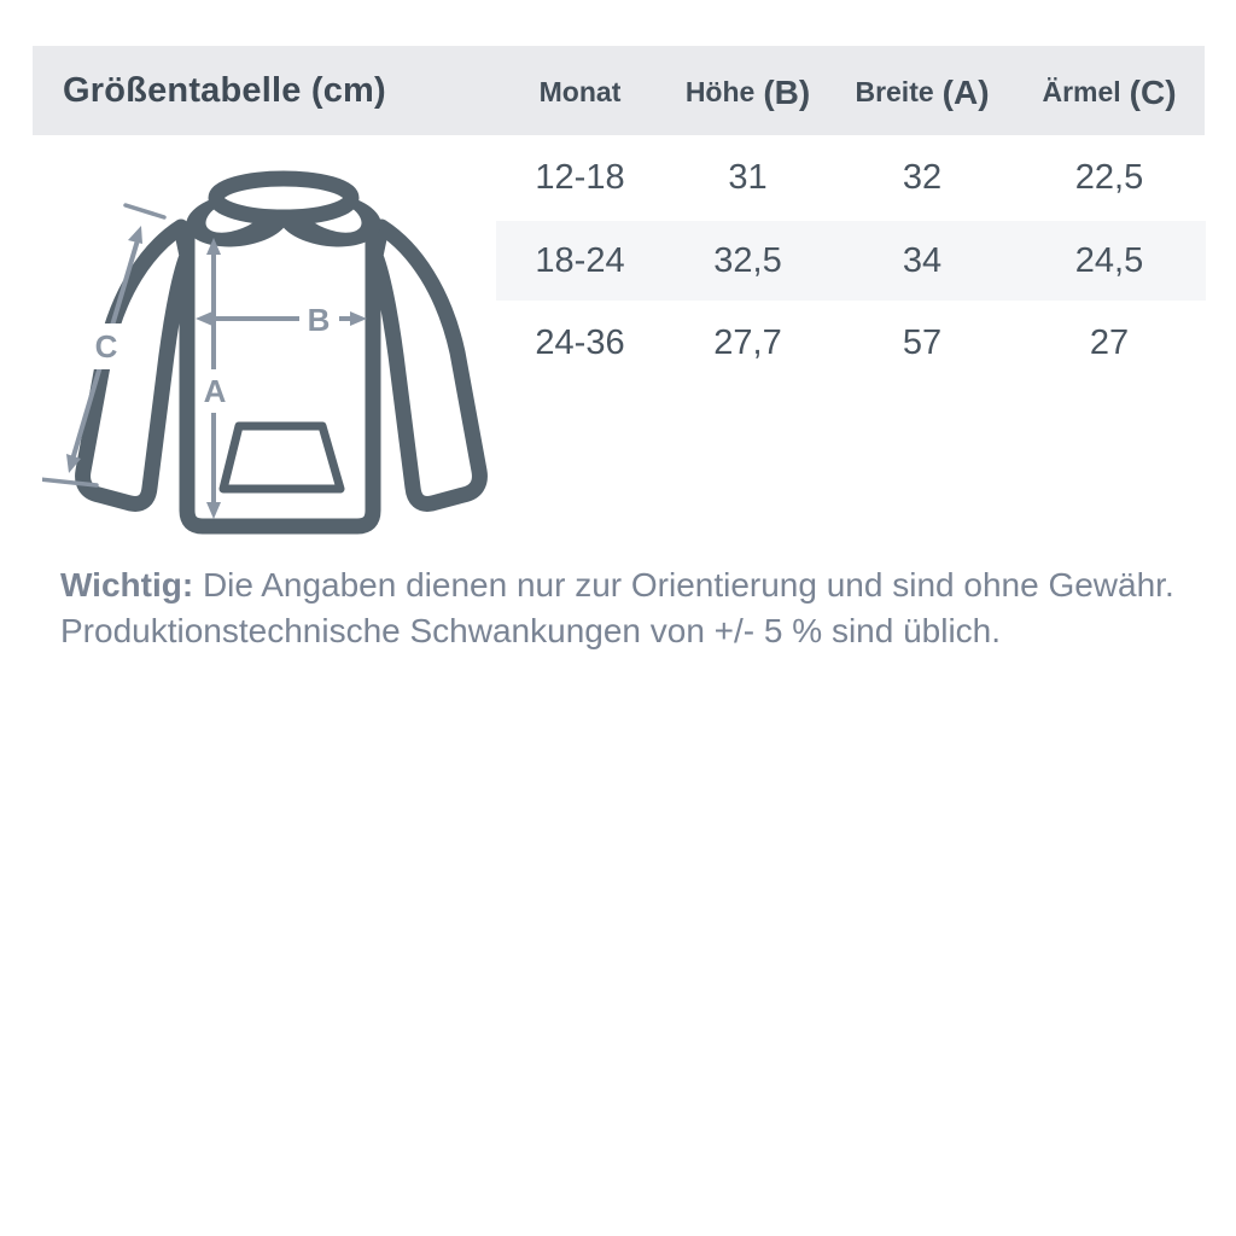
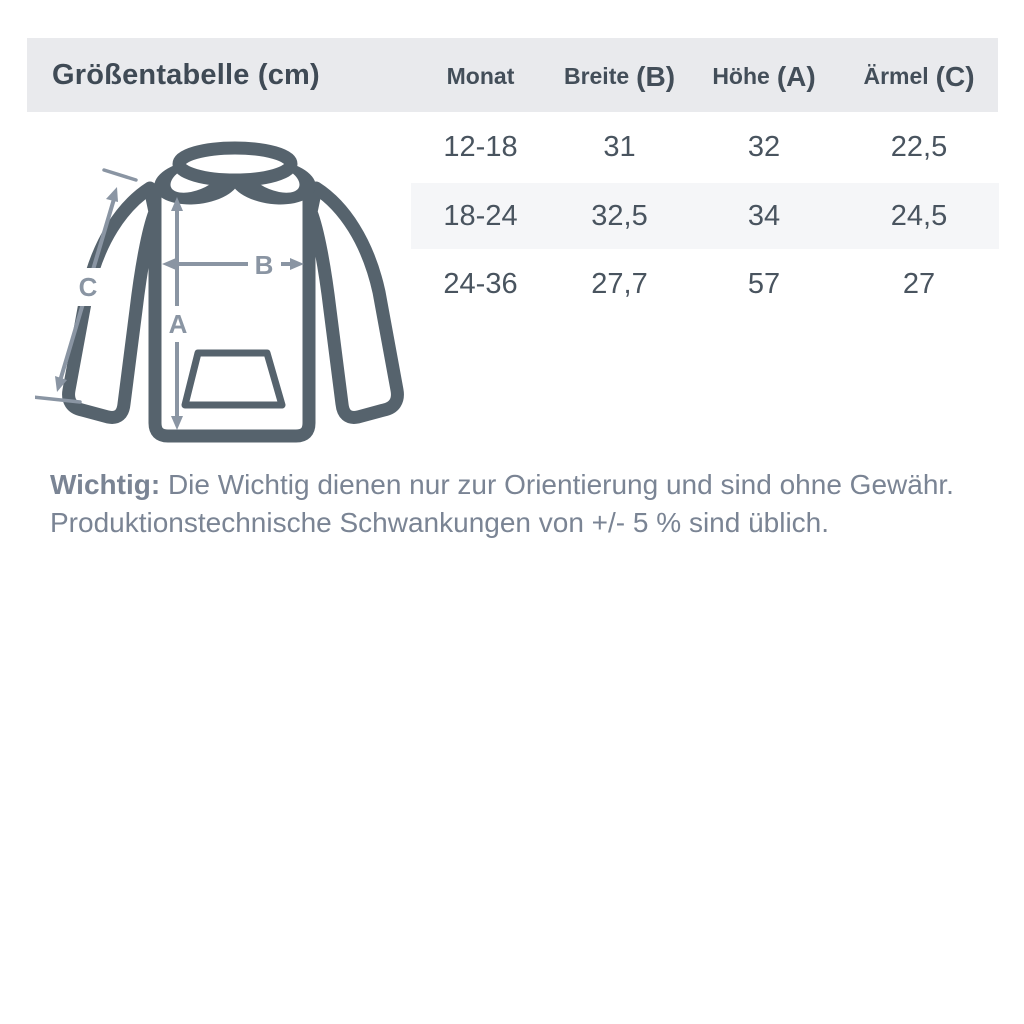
  Größentabelle (cm)
  Monat
- Höhe
+ Breite
  (B)
- Breite
+ Höhe
  (A)
  Ärmel
  (C)
  12-18
  31
  32
  22,5
  18-24
  32,5
  34
  24,5
  24-36
  27,7
  57
  27
  A
  B
  C
- Wichtig: Die Angaben dienen nur zur Orientierung und sind ohne Gewähr.
+ Wichtig: Die Wichtig dienen nur zur Orientierung und sind ohne Gewähr.
  Produktionstechnische Schwankungen von +/- 5 % sind üblich.
